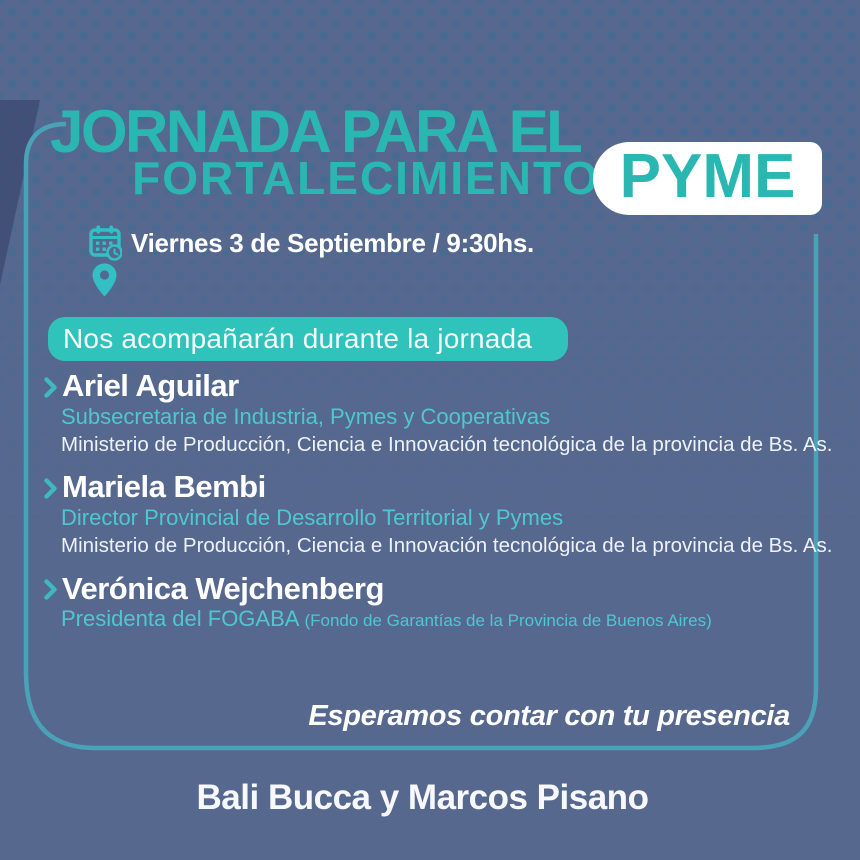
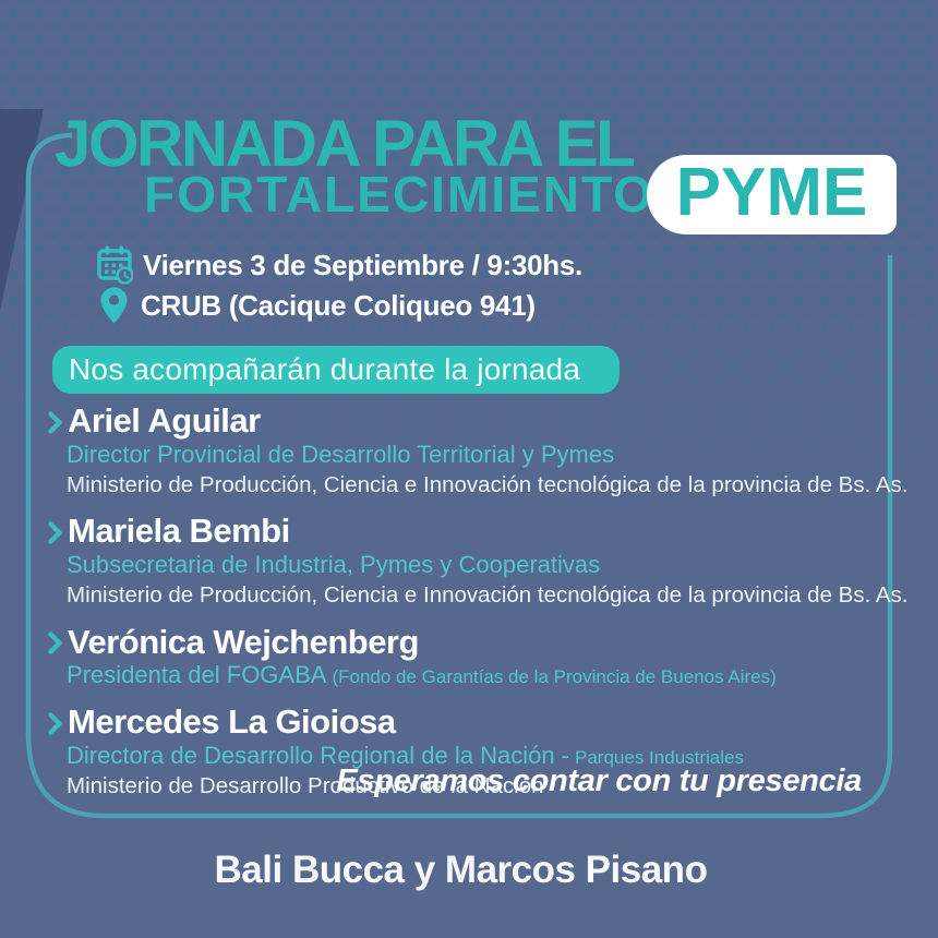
  JORNADA PARA EL
  FORTALECIMIENTO
  PYME
  Viernes 3 de Septiembre / 9:30hs.
+ CRUB (Cacique Coliqueo 941)
  Nos acompañarán durante la jornada
  Ariel Aguilar
- Subsecretaria de Industria, Pymes y Cooperativas
+ Director Provincial de Desarrollo Territorial y Pymes
  Ministerio de Producción, Ciencia e Innovación tecnológica de la provincia de Bs. As.
  Mariela Bembi
- Director Provincial de Desarrollo Territorial y Pymes
+ Subsecretaria de Industria, Pymes y Cooperativas
  Ministerio de Producción, Ciencia e Innovación tecnológica de la provincia de Bs. As.
  Verónica Wejchenberg
  Presidenta del FOGABA (Fondo de Garantías de la Provincia de Buenos Aires)
+ Mercedes La Gioiosa
+ Directora de Desarrollo Regional de la Nación - Parques Industriales
+ Ministerio de Desarrollo Productivo de la Nación
  Esperamos contar con tu presencia
  Bali Bucca y Marcos Pisano
